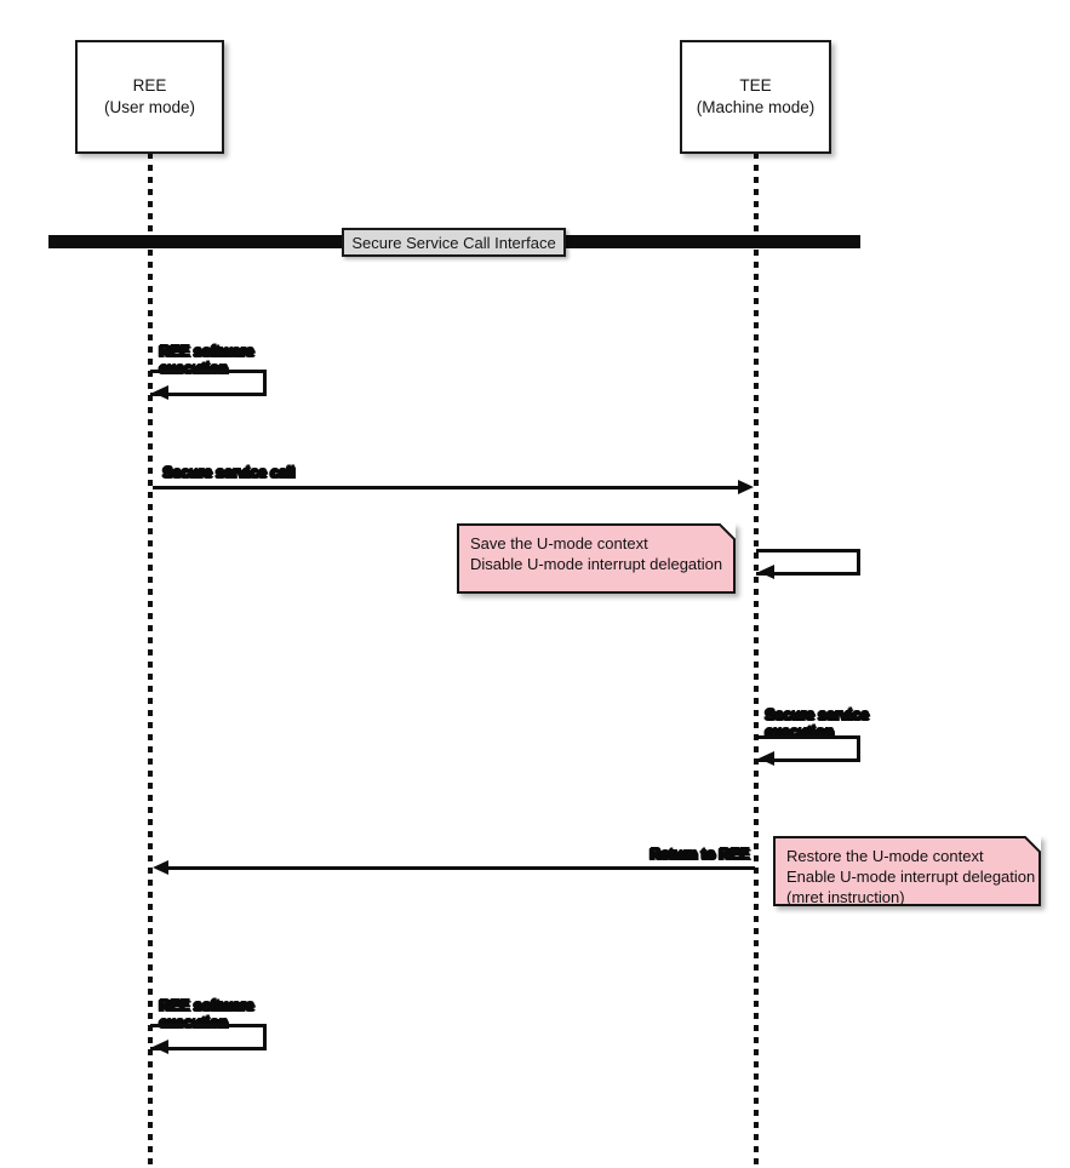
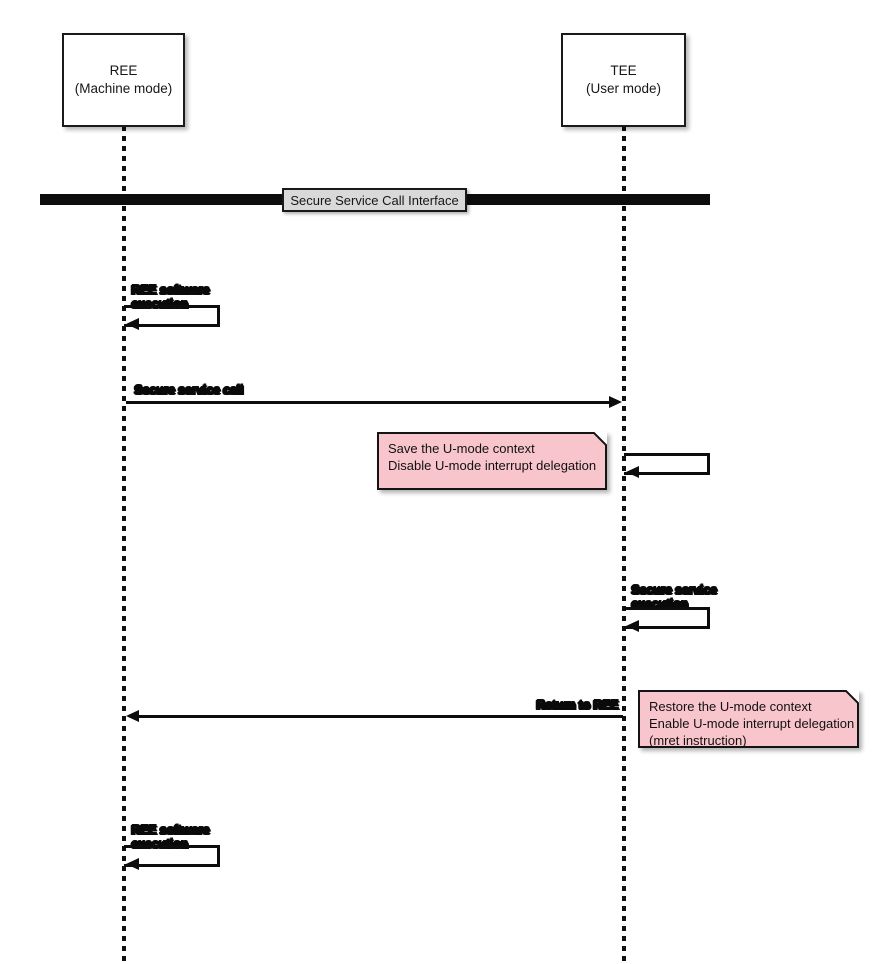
  REE
- (User mode)
+ (Machine mode)
  TEE
- (Machine mode)
+ (User mode)
  Secure Service Call Interface
  REE software
  execution
  Secure service call
  Save the U-mode context
  Disable U-mode interrupt delegation
  Secure service
  execution
  Restore the U-mode context
  Enable U-mode interrupt delegation
  (mret instruction)
  Return to REE
  REE software
  execution
